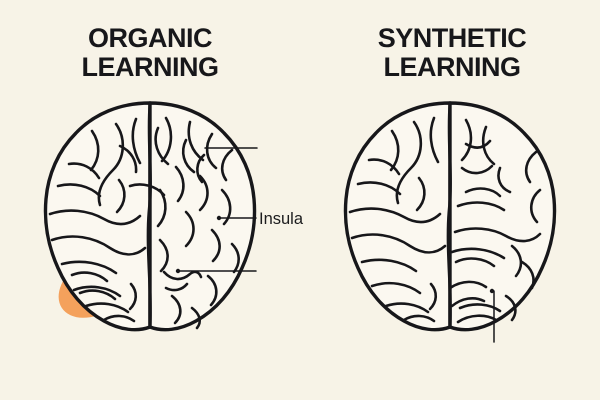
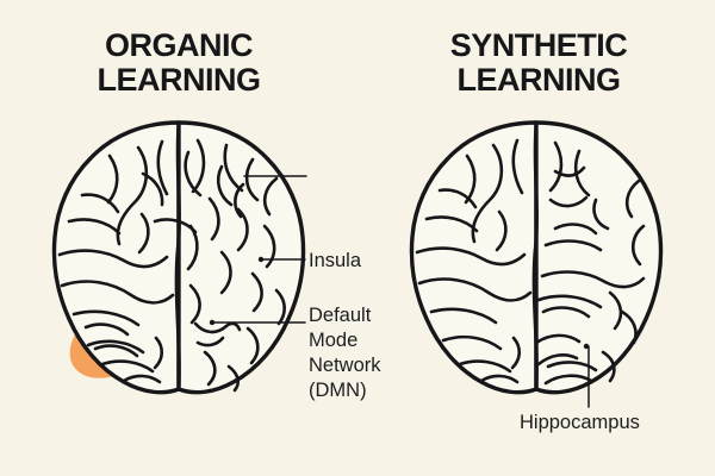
  ORGANIC
  LEARNING
  SYNTHETIC
  LEARNING
  Insula
+ Default
+ Mode
+ Network
+ (DMN)
+ Hippocampus
